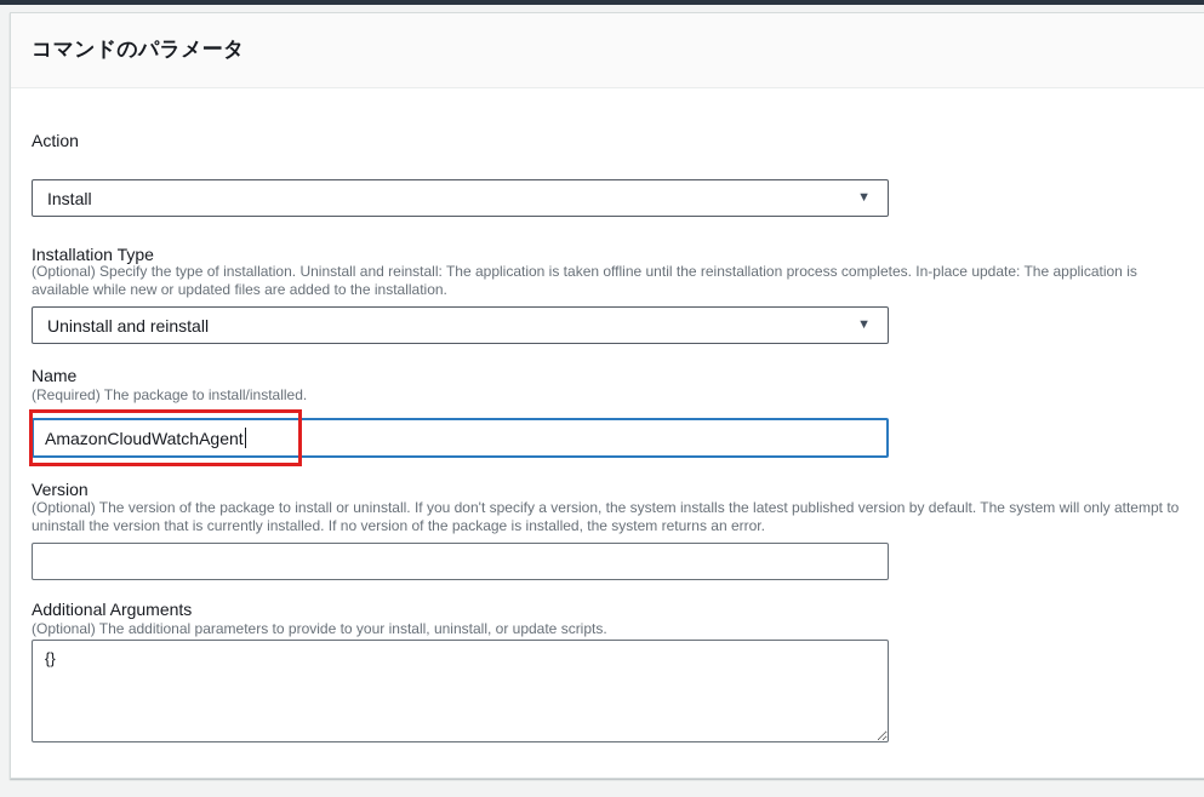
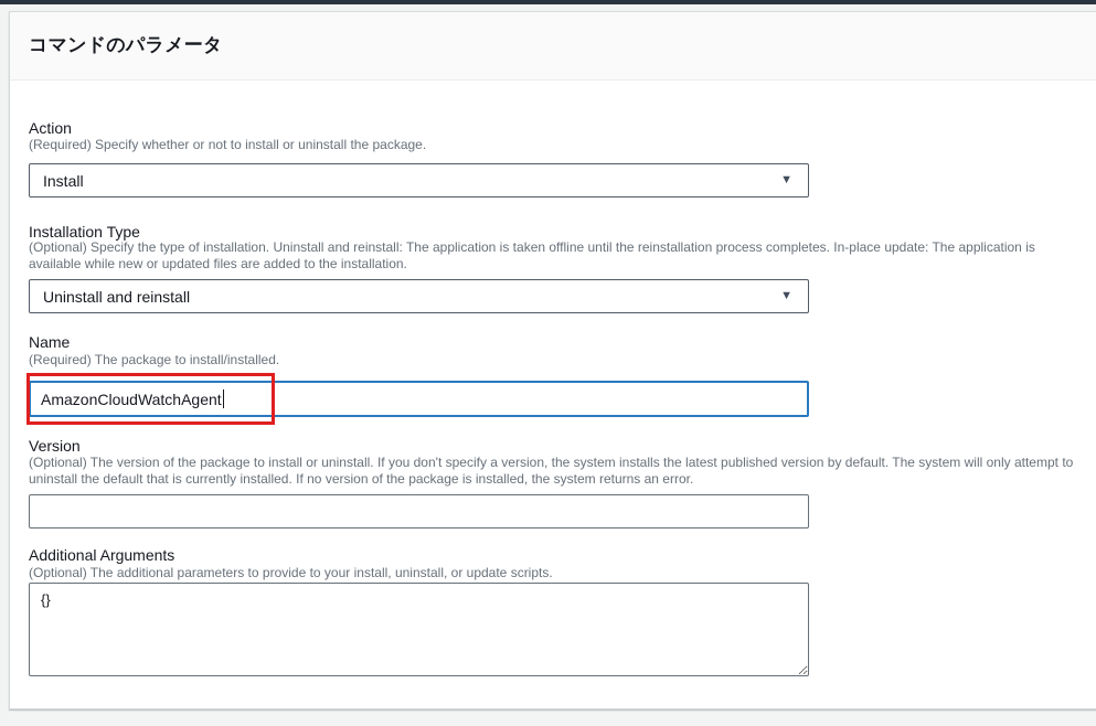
  コマンドのパラメータ
  Action
+ (Required) Specify whether or not to install or uninstall the package.
  Install
  ▼
  Installation Type
  (Optional) Specify the type of installation. Uninstall and reinstall: The application is taken offline until the reinstallation process completes. In-place update: The application is available while new or updated files are added to the installation.
  Uninstall and reinstall
  ▼
  Name
  (Required) The package to install/installed.
  AmazonCloudWatchAgent
  Version
- (Optional) The version of the package to install or uninstall. If you don't specify a version, the system installs the latest published version by default. The system will only attempt to uninstall the version that is currently installed. If no version of the package is installed, the system returns an error.
+ (Optional) The version of the package to install or uninstall. If you don't specify a version, the system installs the latest published version by default. The system will only attempt to uninstall the default that is currently installed. If no version of the package is installed, the system returns an error.
  Additional Arguments
  (Optional) The additional parameters to provide to your install, uninstall, or update scripts.
  {}
